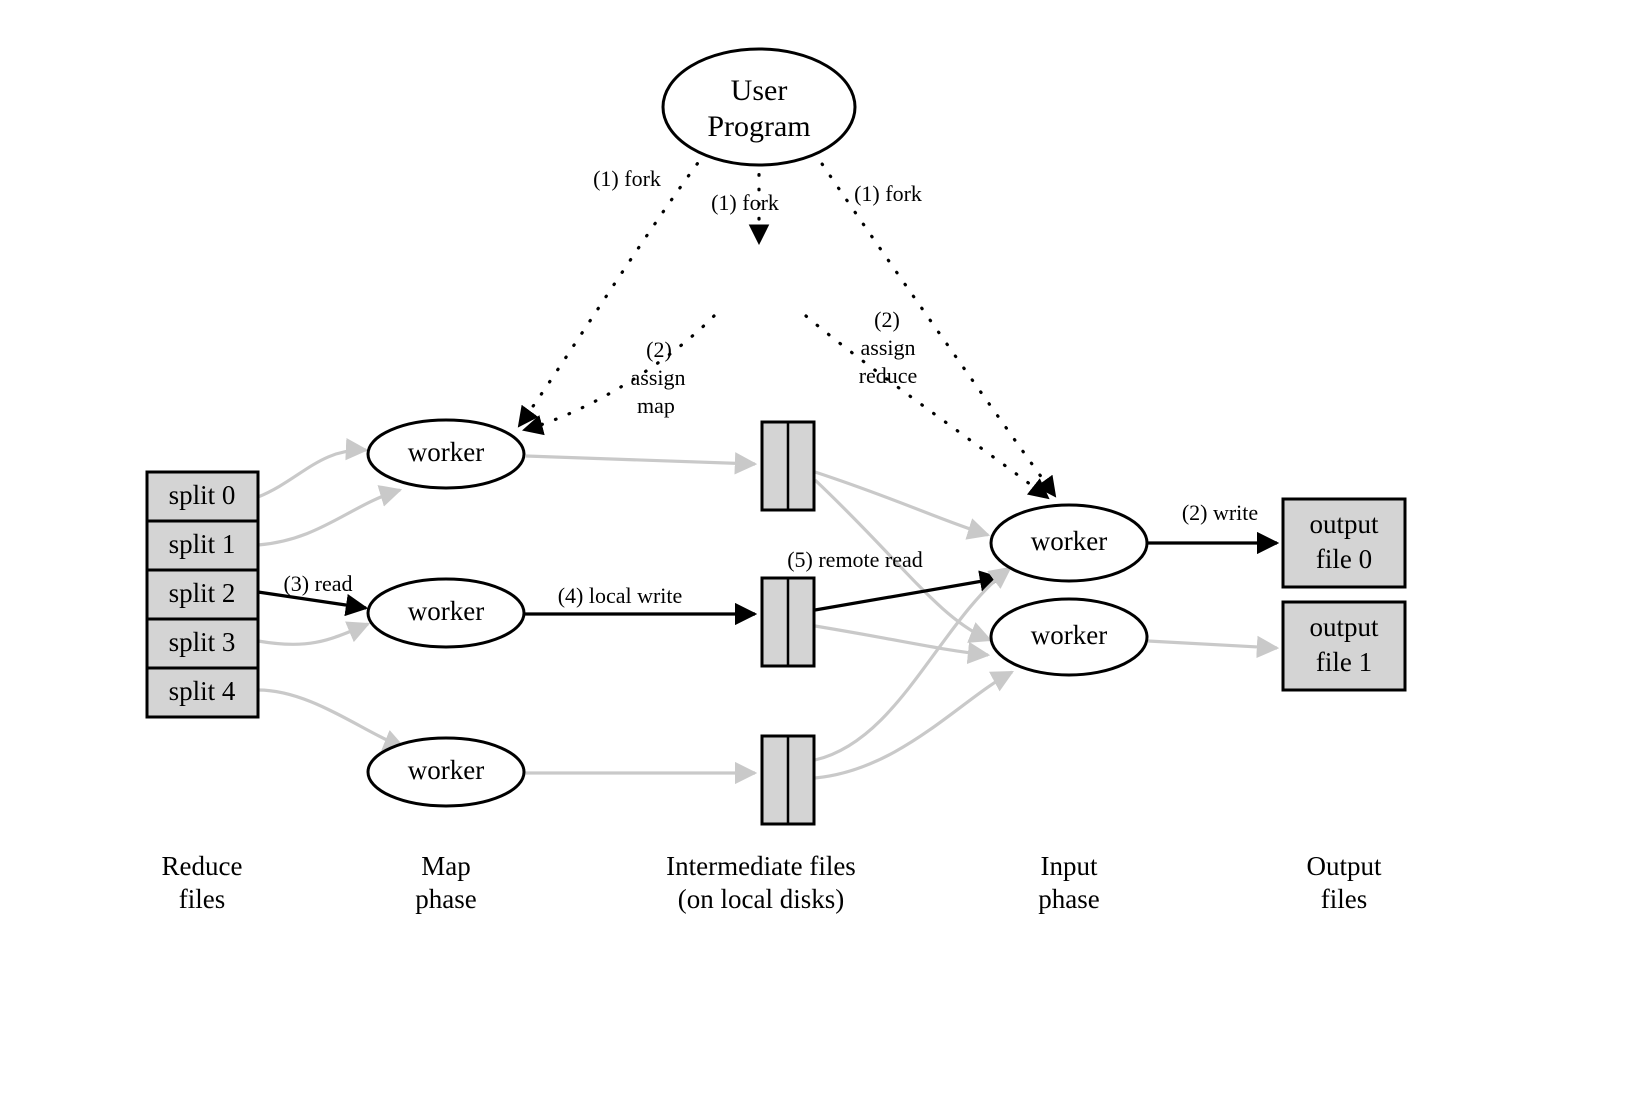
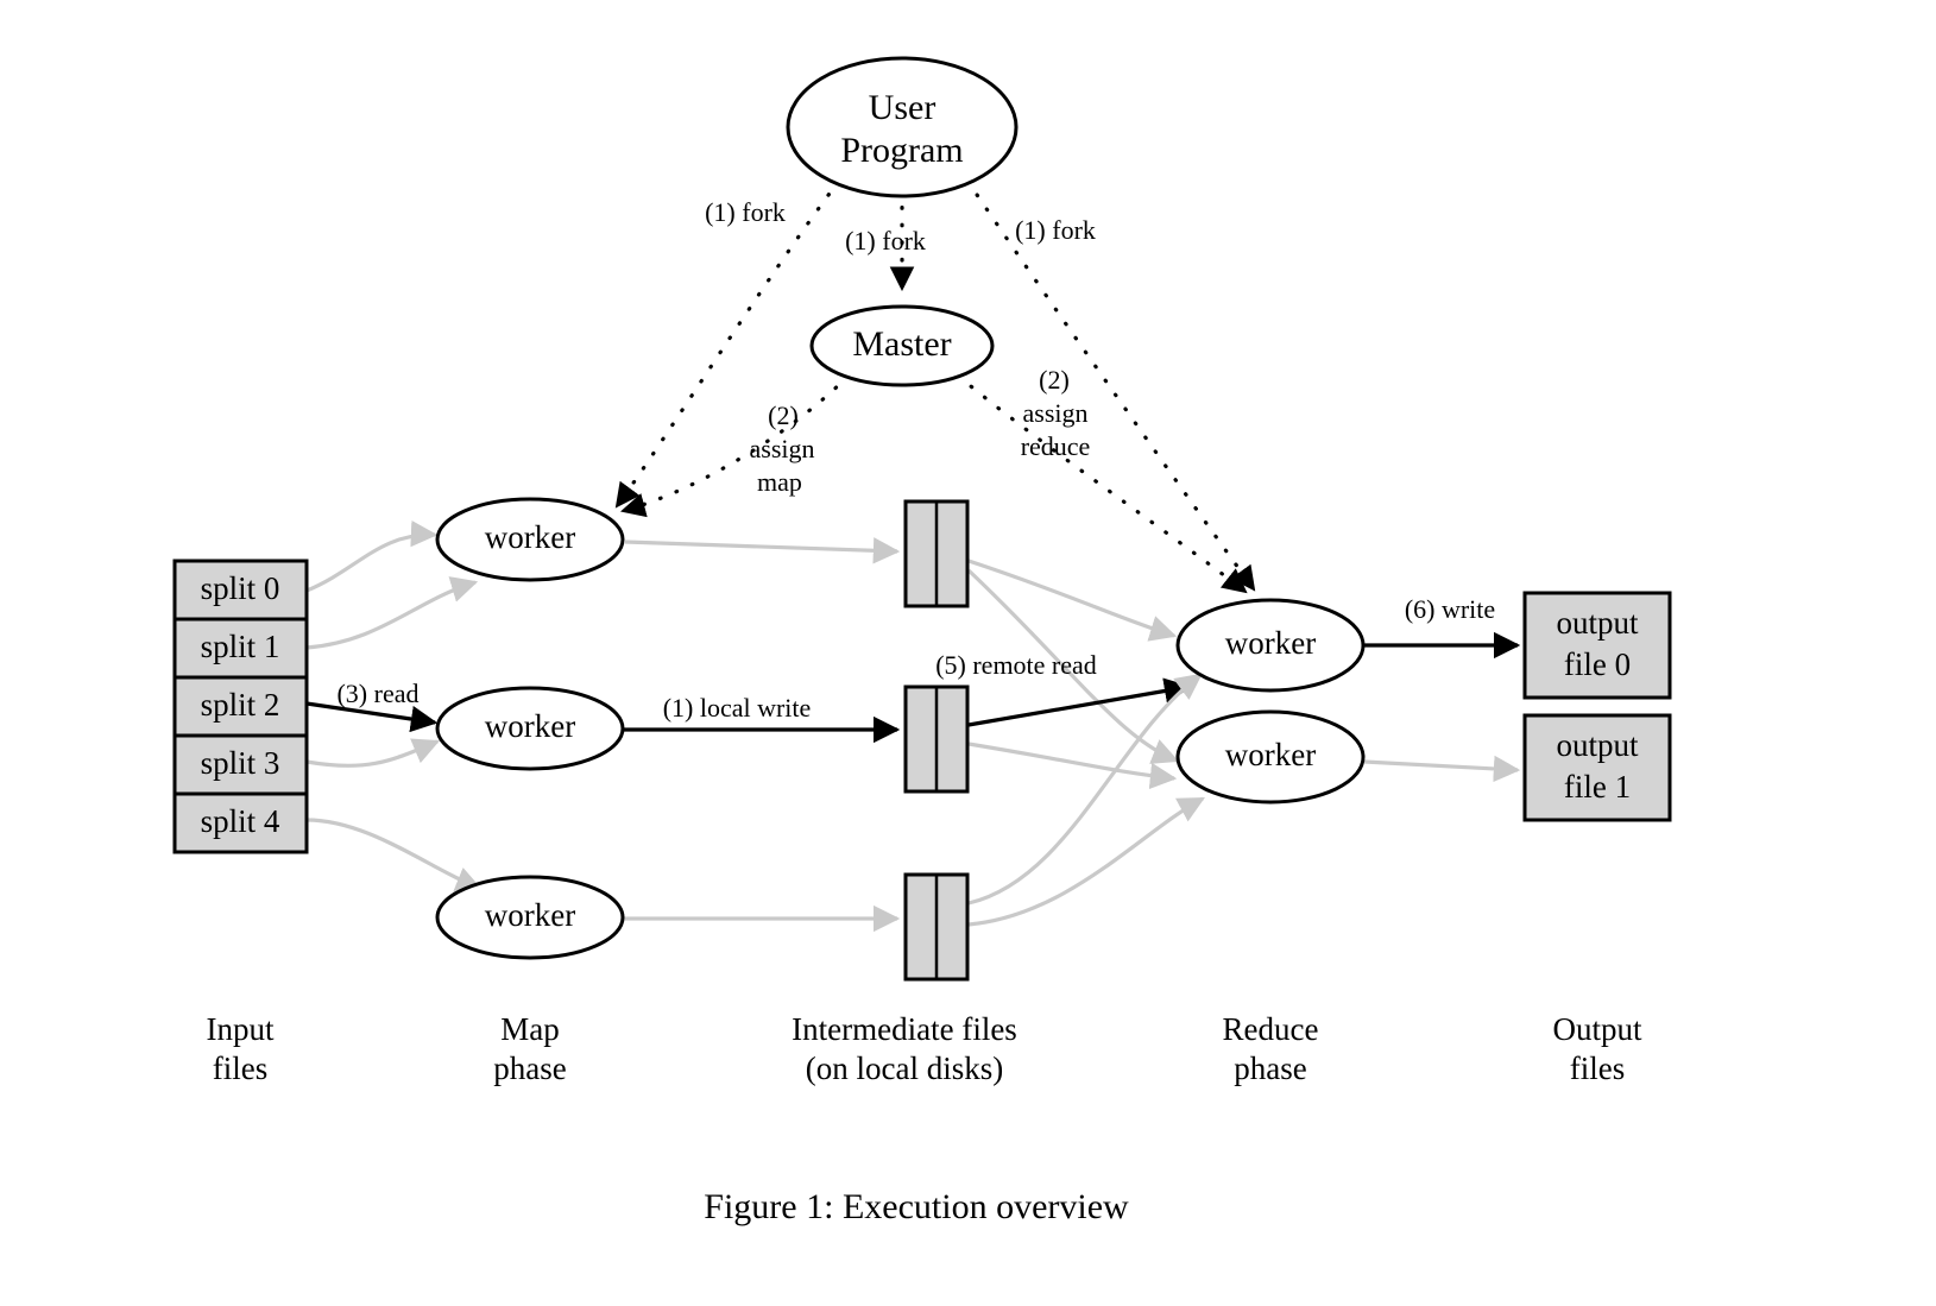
  split 0
  split 1
  split 2
  split 3
  split 4
  output
  file 0
  output
  file 1
  User
  Program
+ Master
  worker
  worker
  worker
  worker
  worker
  (1) fork
  (1) fork
  (1) fork
  (2)
  assign
  map
  (2)
  assign
  reduce
  (3) read
- (4) local write
+ (1) local write
  (5) remote read
- (2) write
+ (6) write
- Reduce
+ Input
  files
  Map
  phase
  Intermediate files
  (on local disks)
- Input
+ Reduce
  phase
  Output
  files
+ Figure 1: Execution overview
